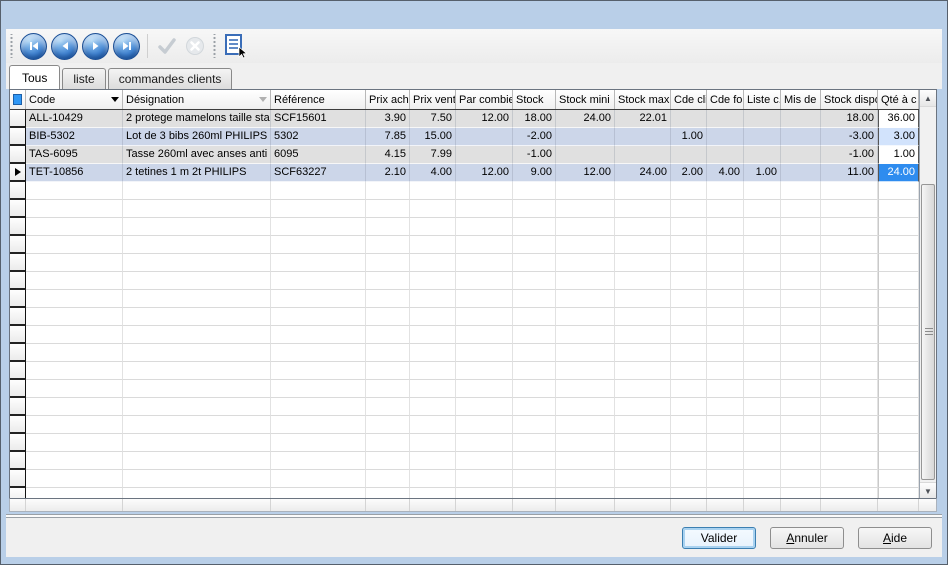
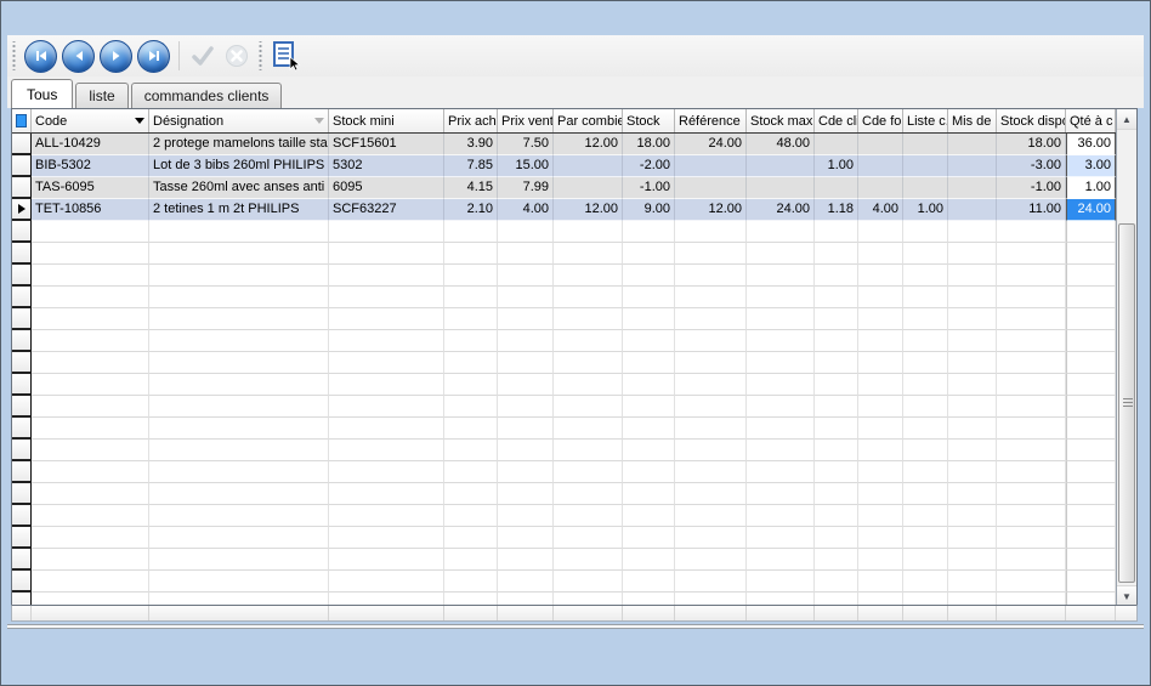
  Tous
  liste
  commandes clients
  Code
  Désignation
- Référence
+ Stock mini
  Prix ach
  Prix vent
  Par combie
  Stock
- Stock mini
+ Référence
  Stock max
  Cde cl
  Cde fo
  Liste c
  Mis de
  Stock disp
  Qté à c
  ALL-10429
  2 protege mamelons taille sta
  SCF15601
  3.90
  7.50
  12.00
  18.00
  24.00
- 22.01
+ 48.00
  18.00
  36.00
  BIB-5302
  Lot de 3 bibs 260ml PHILIPS
  5302
  7.85
  15.00
  -2.00
  1.00
  -3.00
  3.00
  TAS-6095
  Tasse 260ml avec anses anti
  6095
  4.15
  7.99
  -1.00
  -1.00
  1.00
  TET-10856
  2 tetines 1 m 2t PHILIPS
  SCF63227
  2.10
  4.00
  12.00
  9.00
  12.00
  24.00
- 2.00
+ 1.18
  4.00
  1.00
  11.00
  24.00
  ▲
  ▼
- Valider
- Annuler
- Aide
